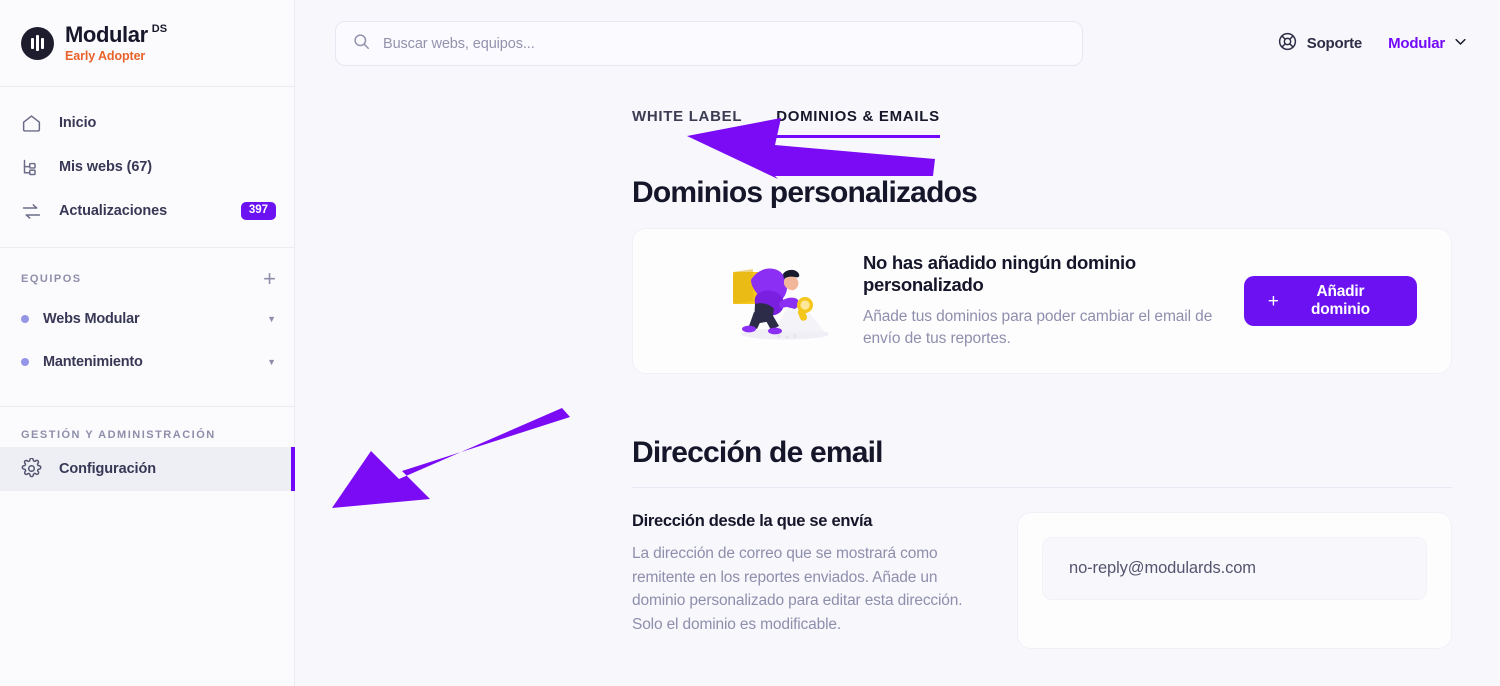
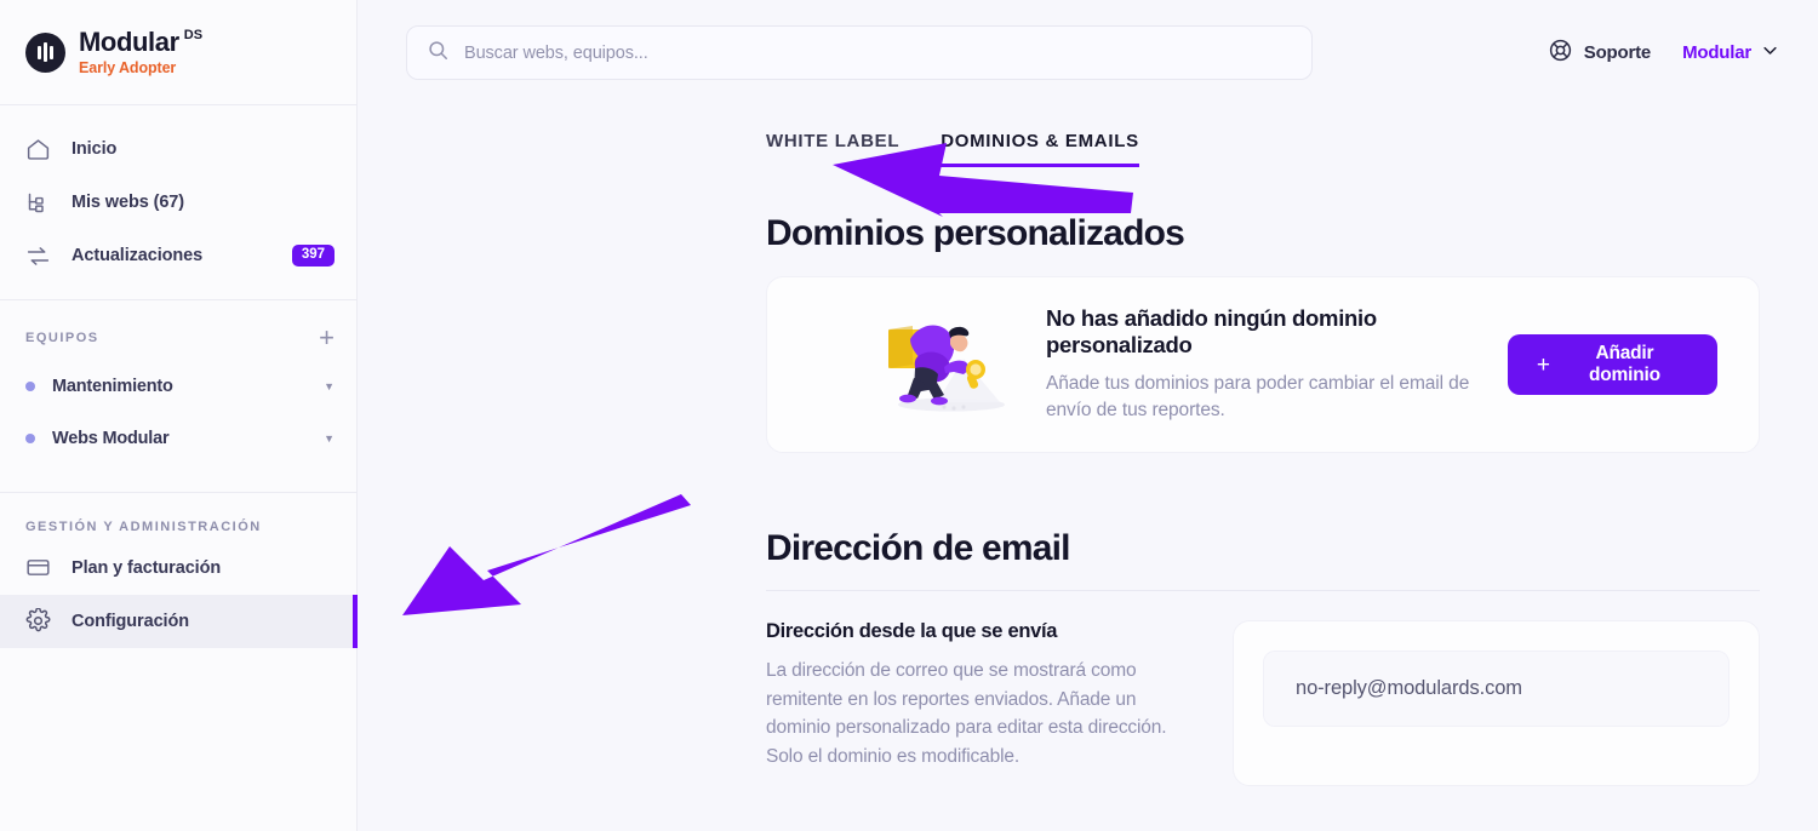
  Modular
  DS
  Early Adopter
  Inicio
  Mis webs (67)
  Actualizaciones
  397
  EQUIPOS
  +
- Webs Modular
+ Mantenimiento
  ▼
- Mantenimiento
+ Webs Modular
  ▼
  GESTIÓN Y ADMINISTRACIÓN
+ Plan y facturación
  Configuración
  Buscar webs, equipos...
  Soporte
  Modular
  WHITE LABEL
  DOMINIOS & EMAILS
  Dominios personalizados
  No has añadido ningún dominio personalizado
  Añade tus dominios para poder cambiar el email de envío de tus reportes.
  +
  Añadir dominio
  Dirección de email
  Dirección desde la que se envía
  La dirección de correo que se mostrará como remitente en los reportes enviados. Añade un dominio personalizado para editar esta dirección. Solo el dominio es modificable.
  no-reply@modulards.com
